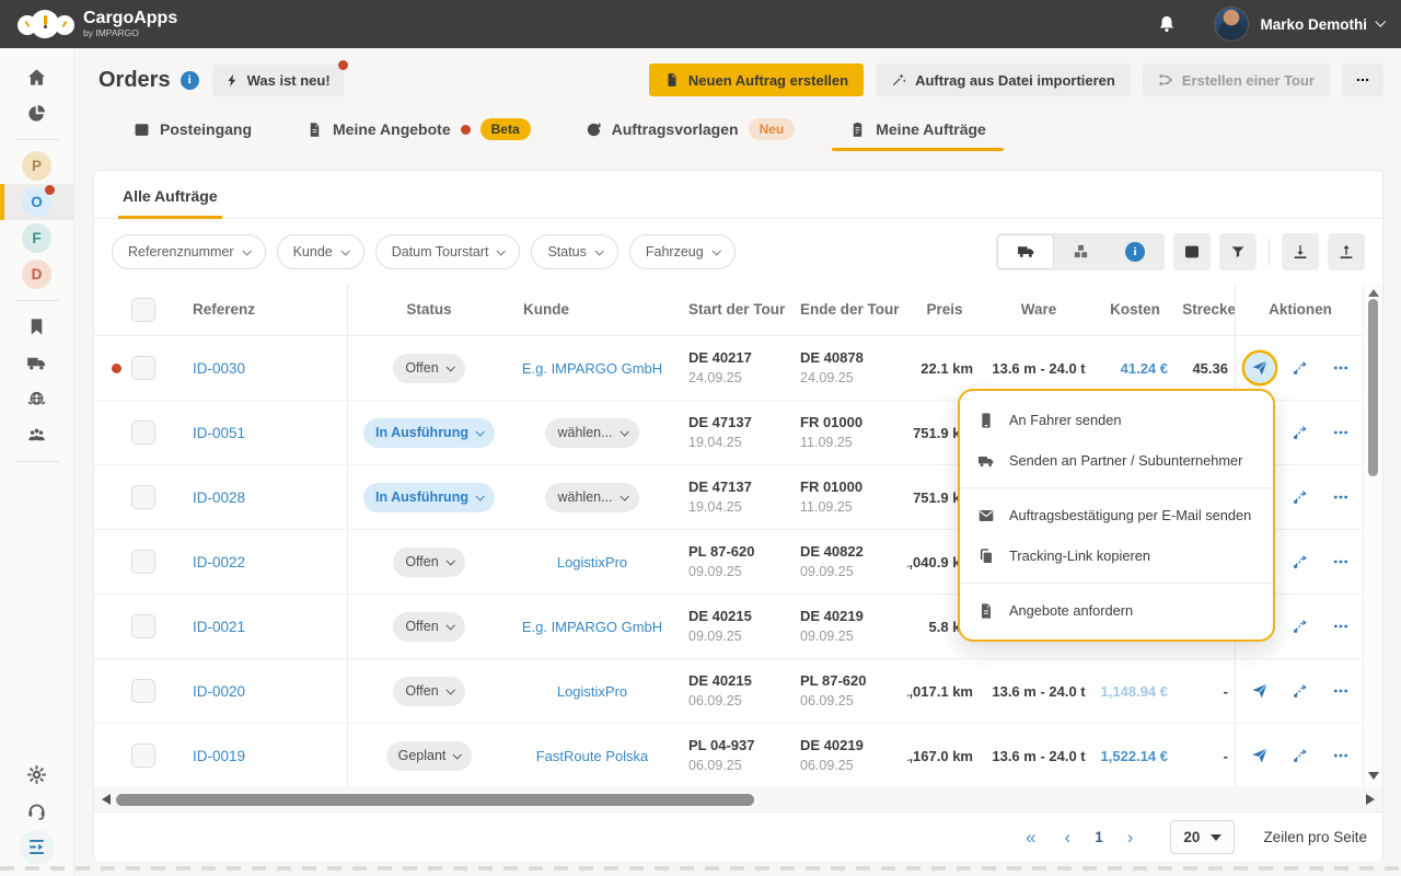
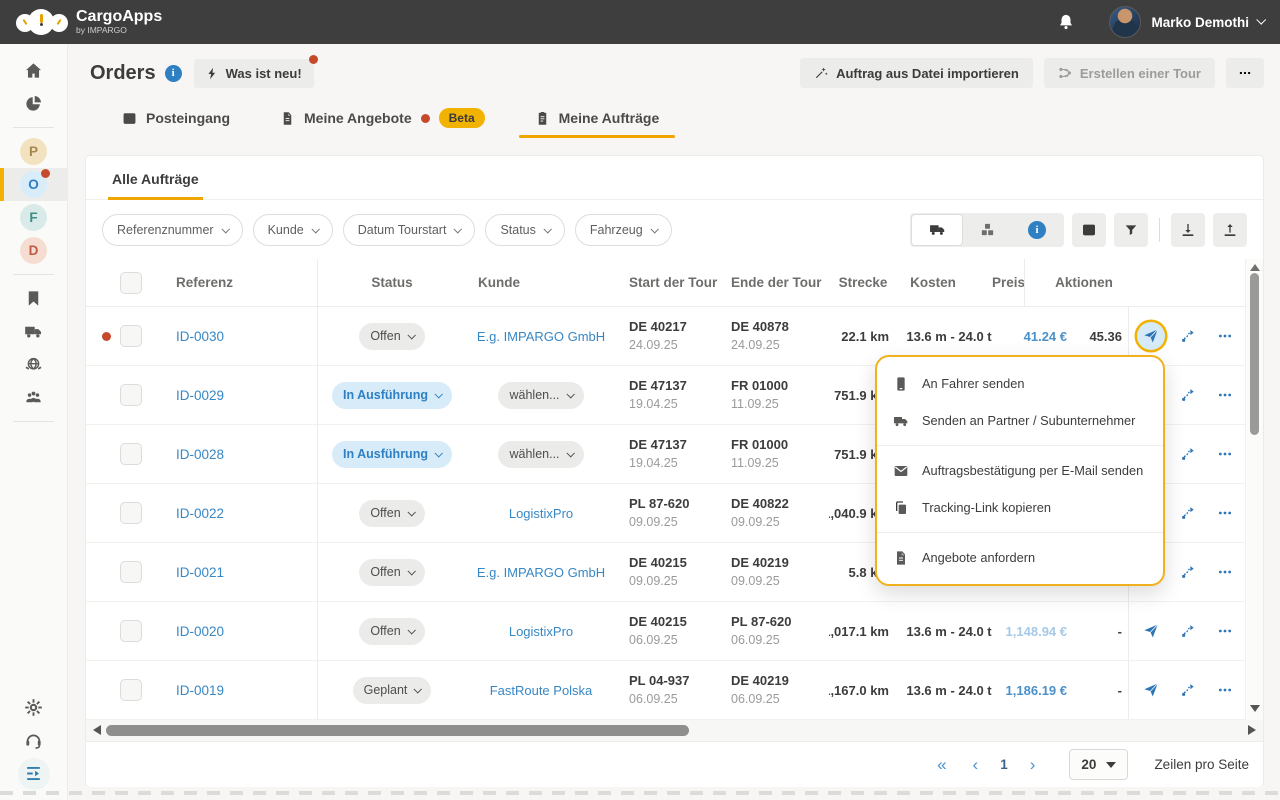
  CargoApps
  by IMPARGO
  Marko Demothi
  P
  O
  F
  D
  Orders
  i
  Was ist neu!
- Neuen Auftrag erstellen
  Auftrag aus Datei importieren
  Erstellen einer Tour
  Posteingang
  Meine Angebote
  Beta
- Auftragsvorlagen
- Neu
  Meine Aufträge
  Alle Aufträge
  Referenznummer
  Kunde
  Datum Tourstart
  Status
  Fahrzeug
  i
  Referenz
  Status
  Kunde
  Start der Tour
  Ende der Tour
- Preis
+ Strecke
- Ware
  Kosten
- Strecke
+ Preis
  Aktionen
  ID-0030
  Offen
  E.g. IMPARGO GmbH
  DE 40217
  24.09.25
  DE 40878
  24.09.25
  22.1 km
  13.6 m - 24.0 t
  41.24 €
  45.36
- ID-0051
+ ID-0029
  In Ausführung
  wählen...
  DE 47137
  19.04.25
  FR 01000
  11.09.25
  751.9 k
  ID-0028
  In Ausführung
  wählen...
  DE 47137
  19.04.25
  FR 01000
  11.09.25
  751.9 k
  ID-0022
  Offen
  LogistixPro
  PL 87-620
  09.09.25
  DE 40822
  09.09.25
  ,040.9 k
  ID-0021
  Offen
  E.g. IMPARGO GmbH
  DE 40215
  09.09.25
  DE 40219
  09.09.25
  5.8 k
  ID-0020
  Offen
  LogistixPro
  DE 40215
  06.09.25
  PL 87-620
  06.09.25
  ,017.1 km
  13.6 m - 24.0 t
  1,148.94 €
  -
  ID-0019
  Geplant
  FastRoute Polska
  PL 04-937
  06.09.25
  DE 40219
  06.09.25
  ,167.0 km
  13.6 m - 24.0 t
- 1,522.14 €
+ 1,186.19 €
  -
  «
  ‹
  1
  ›
  20
  Zeilen pro Seite
  An Fahrer senden
  Senden an Partner / Subunternehmer
  Auftragsbestätigung per E-Mail senden
  Tracking-Link kopieren
  Angebote anfordern
